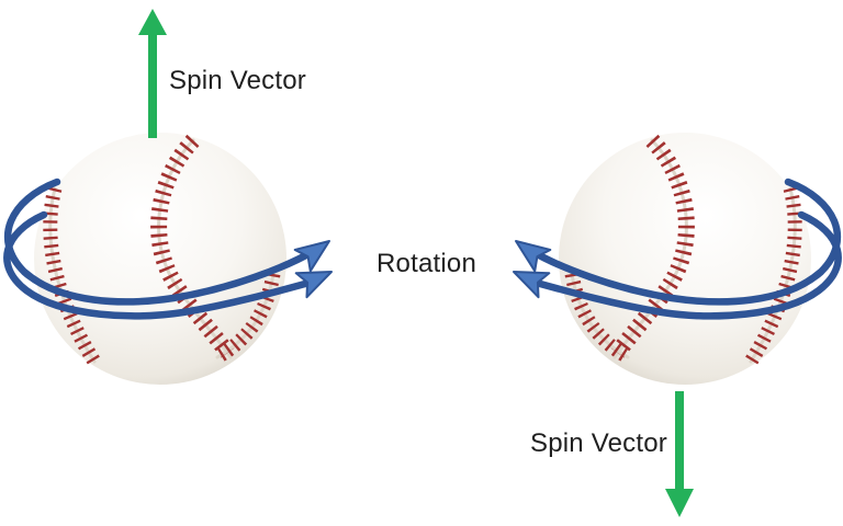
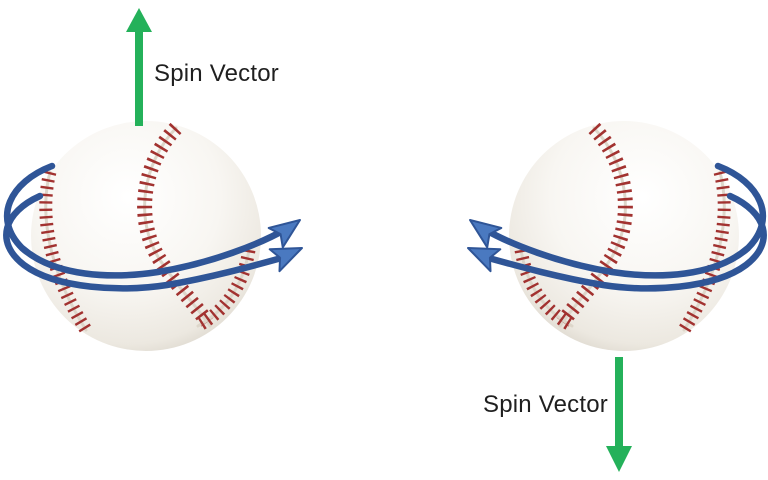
  Spin Vector
- Rotation
  Spin Vector
